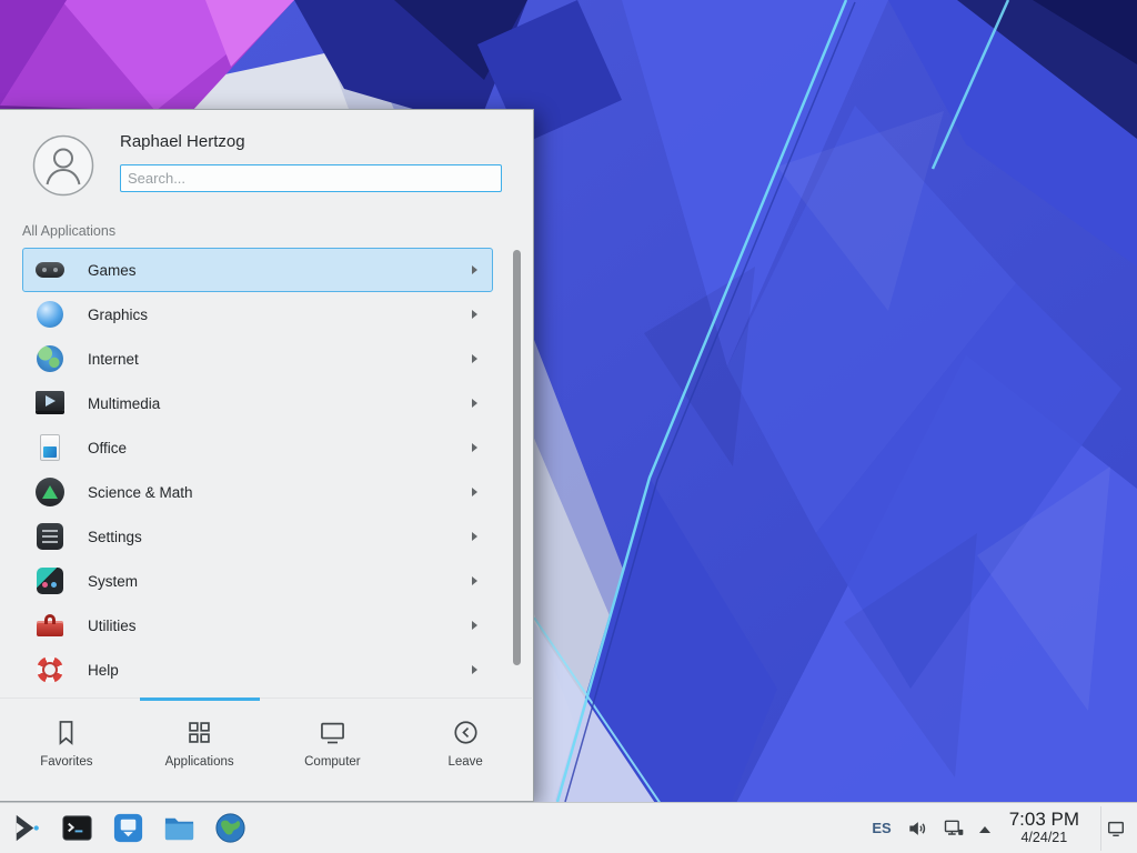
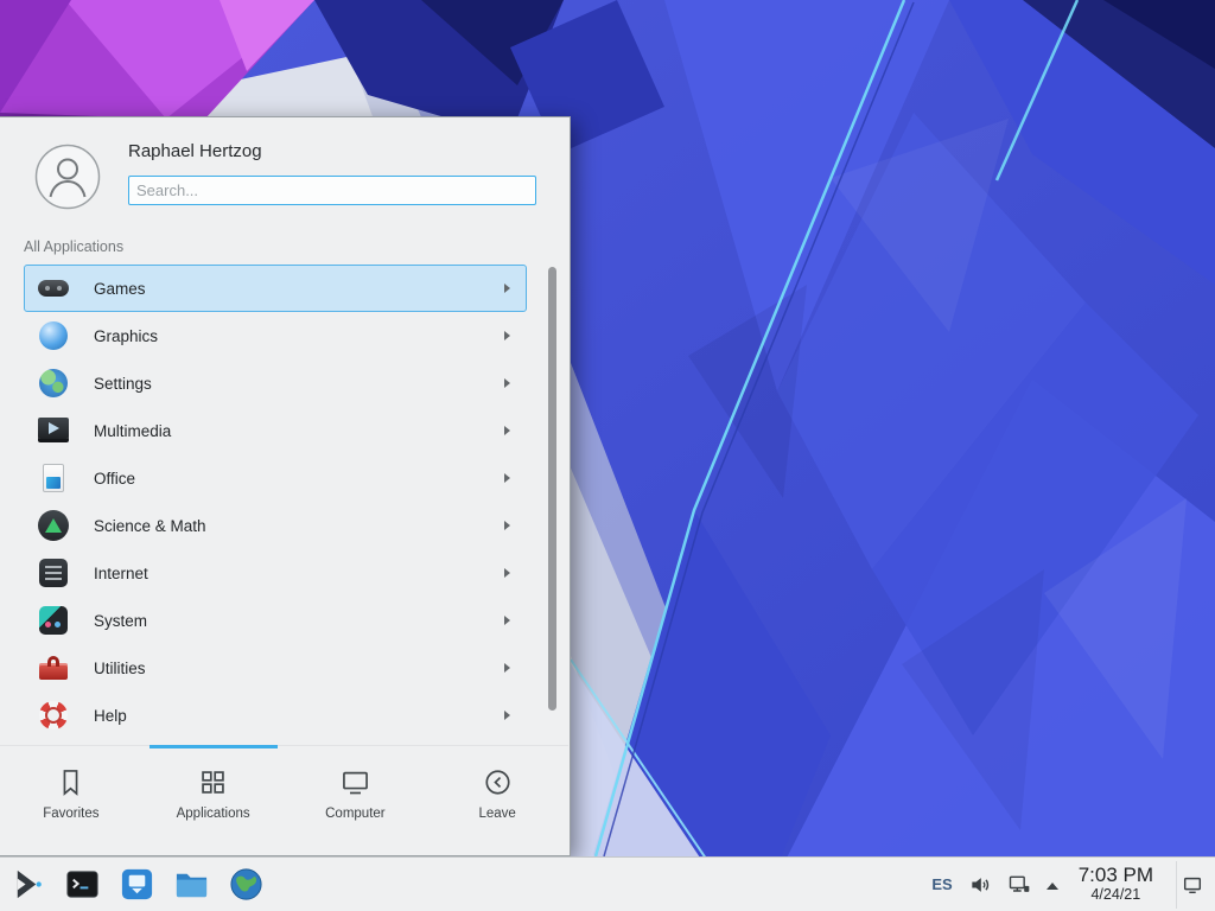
  Raphael Hertzog
  Search...
  All Applications
  Games
  Graphics
- Internet
+ Settings
  Multimedia
  Office
  Science & Math
- Settings
+ Internet
  System
  Utilities
  Help
  Favorites
  Applications
  Computer
  Leave
  ES
  7:03 PM
  4/24/21
